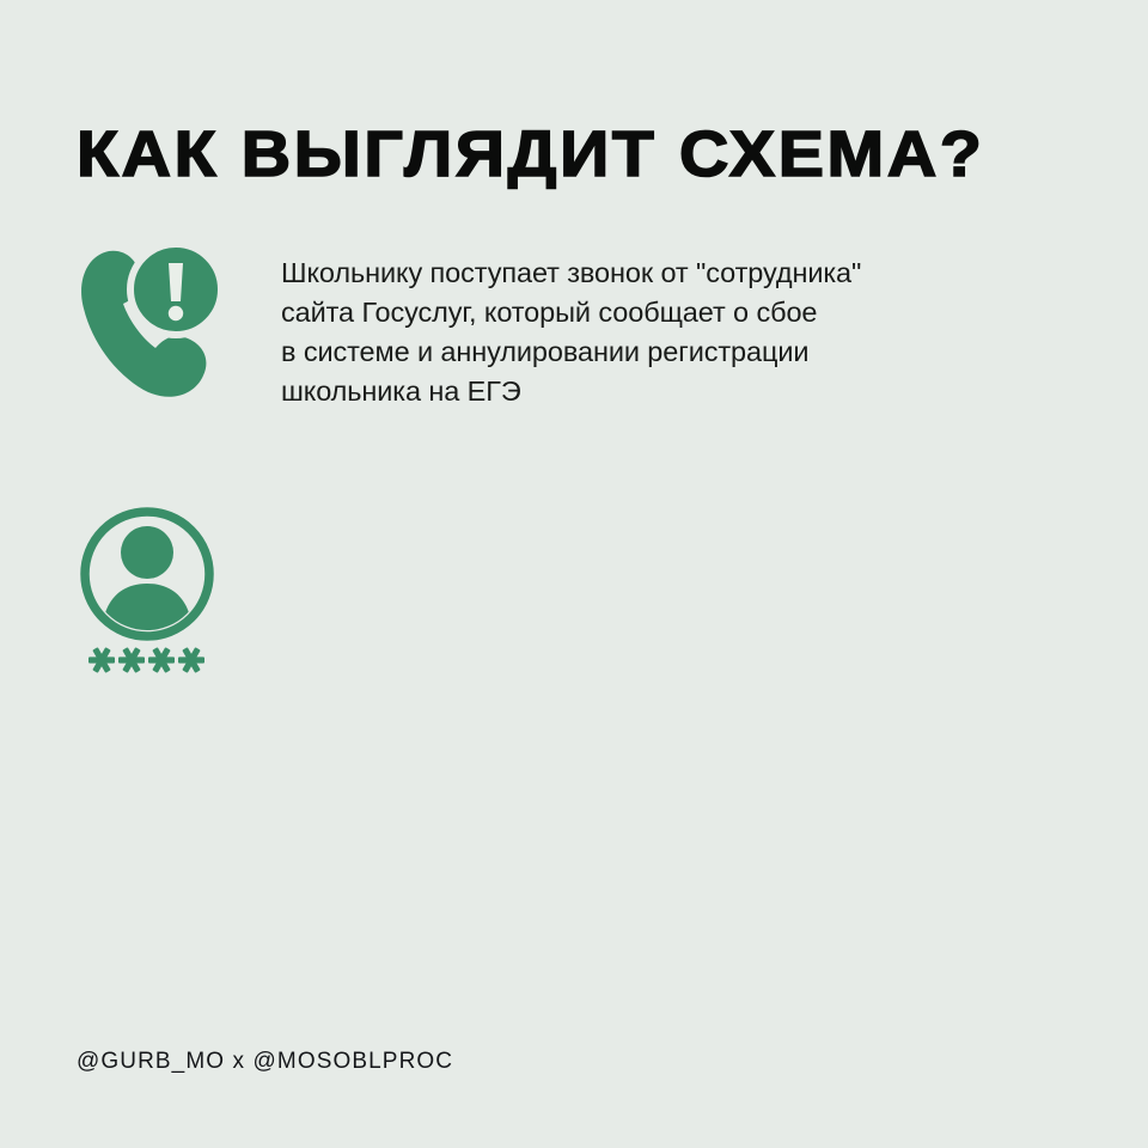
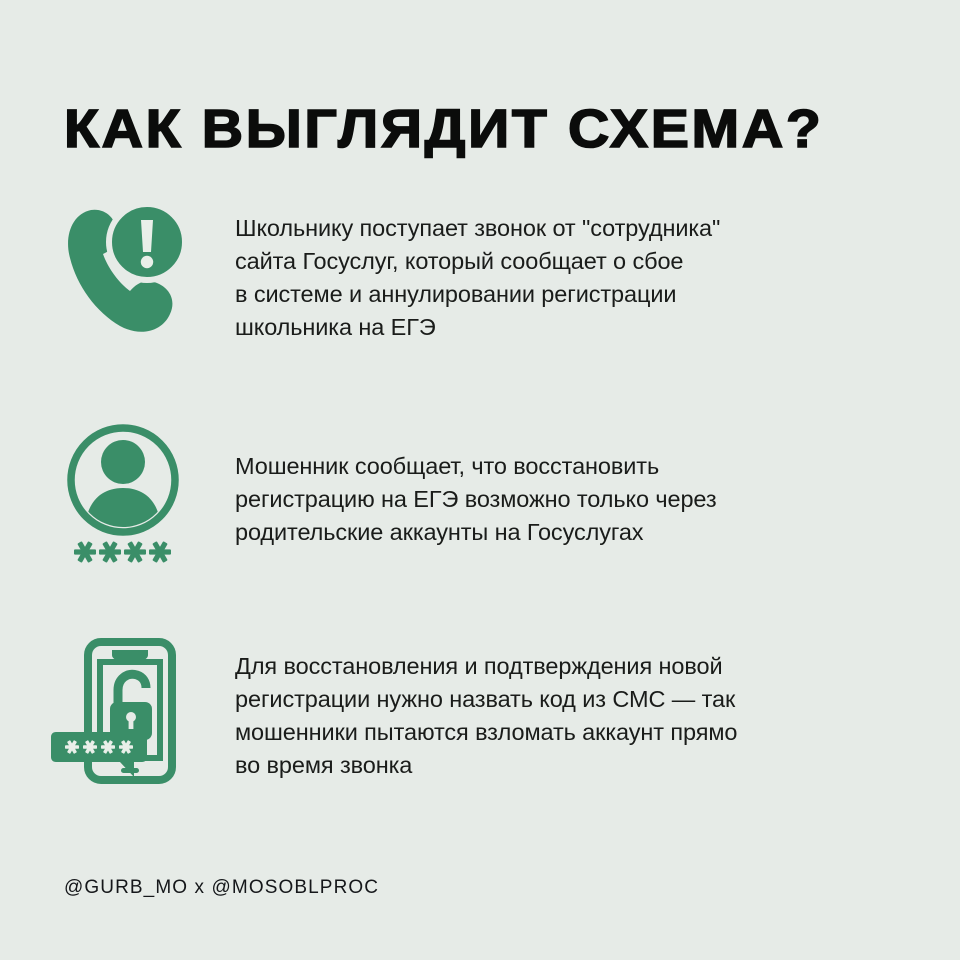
  КАК ВЫГЛЯДИТ СХЕМА?
  Школьнику поступает звонок от "сотрудника"
  сайта Госуслуг, который сообщает о сбое
  в системе и аннулировании регистрации
  школьника на ЕГЭ
+ Мошенник сообщает, что восстановить
+ регистрацию на ЕГЭ возможно только через
+ родительские аккаунты на Госуслугах
+ Для восстановления и подтверждения новой
+ регистрации нужно назвать код из СМС — так
+ мошенники пытаются взломать аккаунт прямо
+ во время звонка
  @GURB_MO x @MOSOBLPROC
